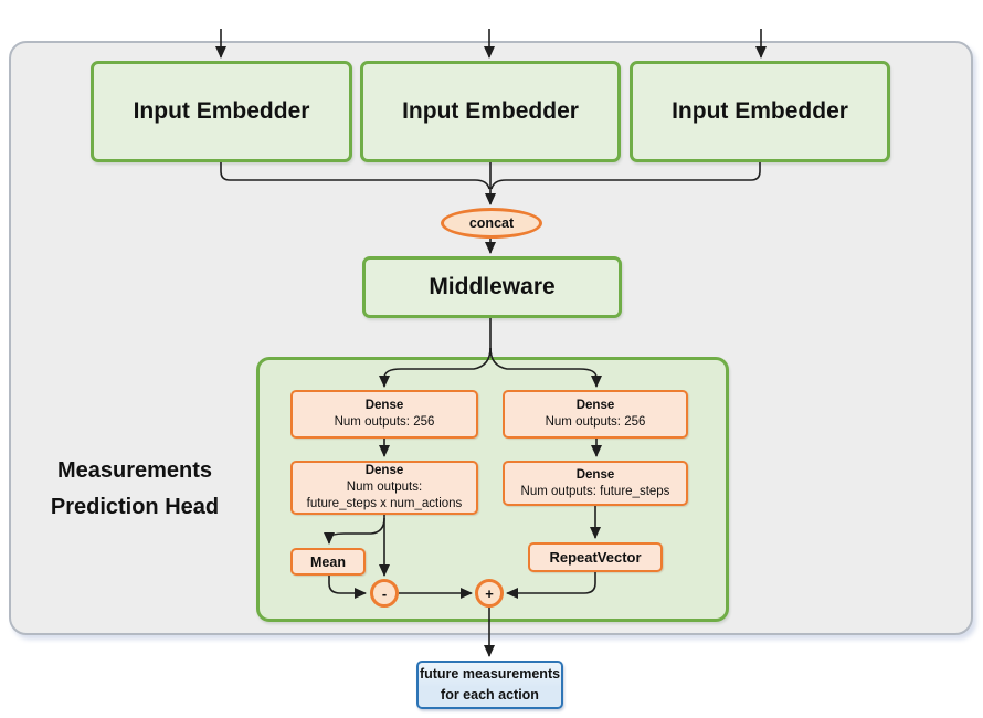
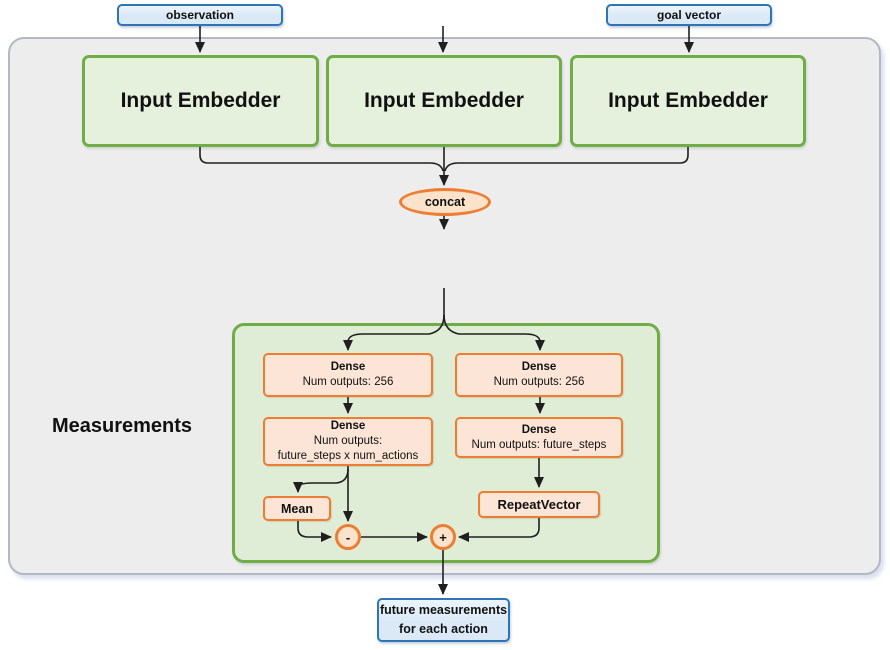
+ observation
+ goal vector
  Input Embedder
  Input Embedder
  Input Embedder
  concat
- Middleware
  Measurements
- Prediction Head
  Dense
  Num outputs: 256
  Dense
  Num outputs: 256
  Dense
  Num outputs:
  future_steps x num_actions
  Dense
  Num outputs: future_steps
  Mean
  RepeatVector
  -
  +
  future measurements
  for each action
